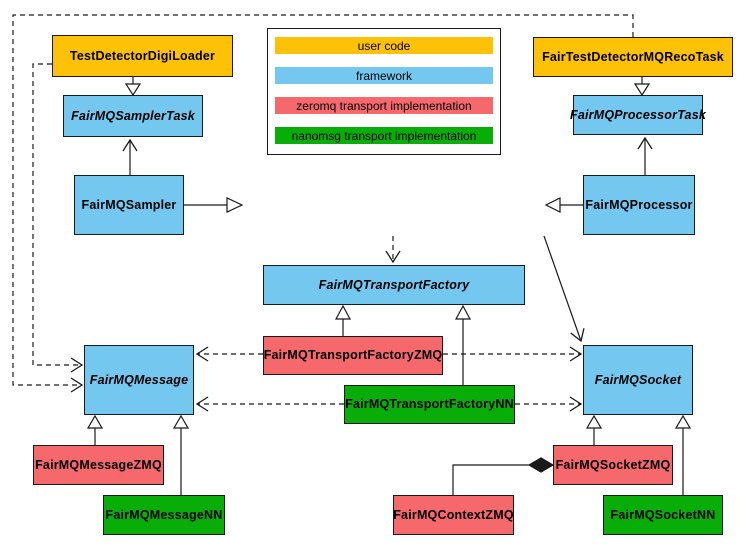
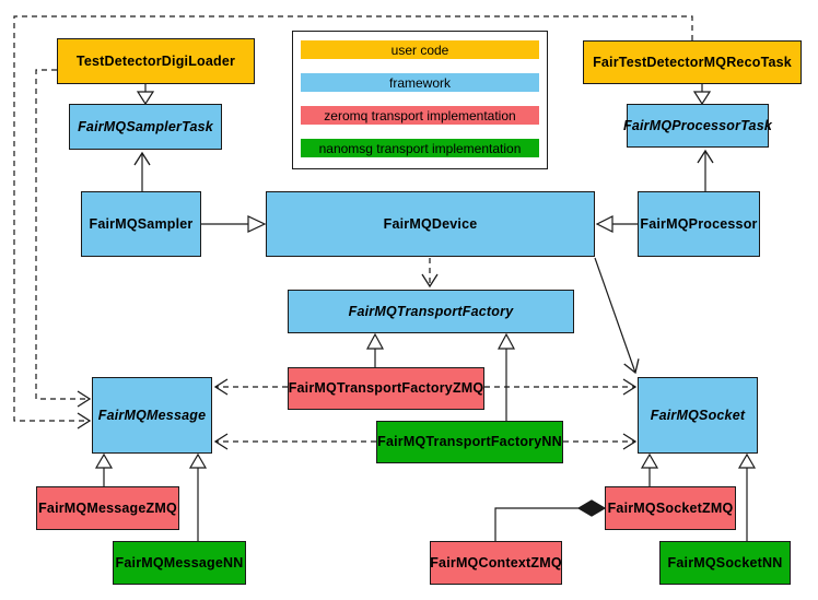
  user code
  framework
  zeromq transport implementation
  nanomsg transport implementation
  TestDetectorDigiLoader
  FairTestDetectorMQRecoTask
  FairMQSamplerTask
  FairMQProcessorTask
  FairMQSampler
+ FairMQDevice
  FairMQProcessor
  FairMQTransportFactory
  FairMQTransportFactoryZMQ
  FairMQTransportFactoryNN
  FairMQMessage
  FairMQSocket
  FairMQMessageZMQ
  FairMQMessageNN
  FairMQContextZMQ
  FairMQSocketZMQ
  FairMQSocketNN
